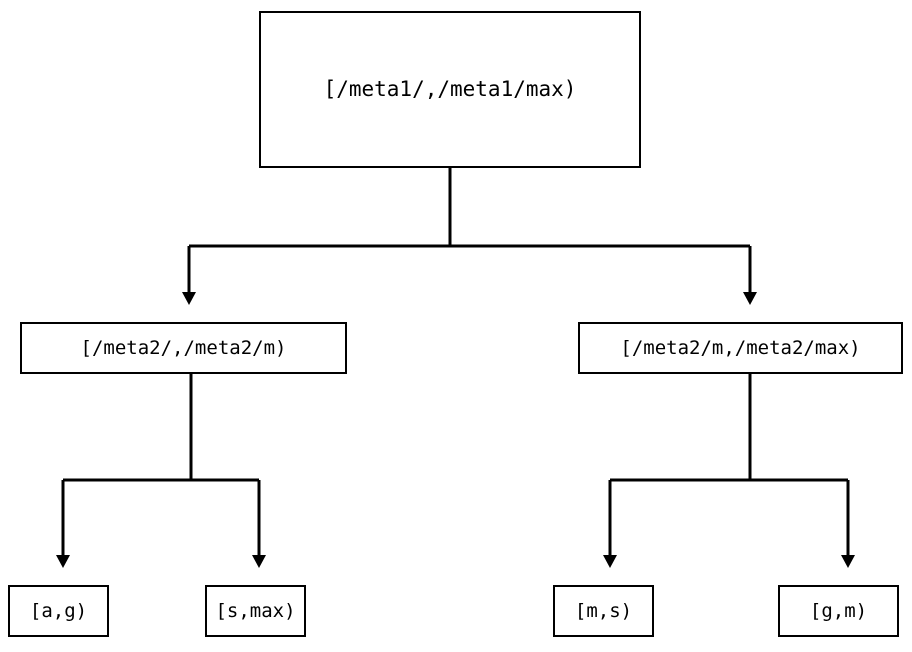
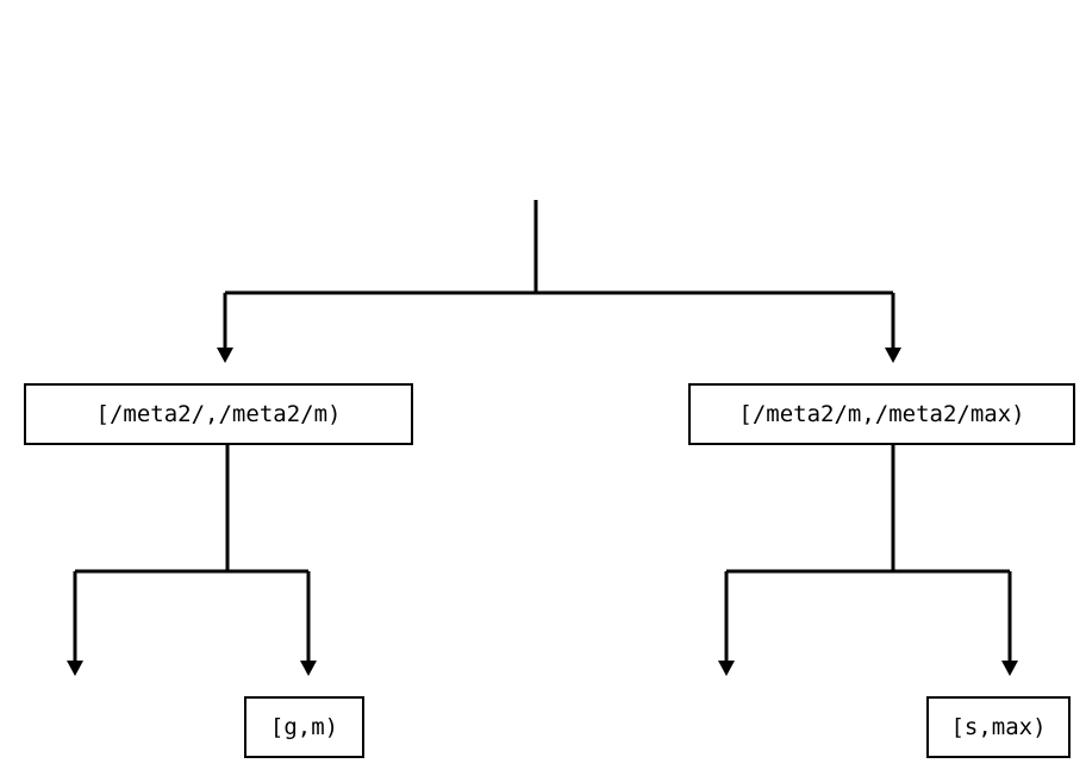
- [/meta1/,/meta1/max)
  [/meta2/,/meta2/m)
  [/meta2/m,/meta2/max)
- [a,g)
- [s,max)
+ [g,m)
- [m,s)
- [g,m)
+ [s,max)
